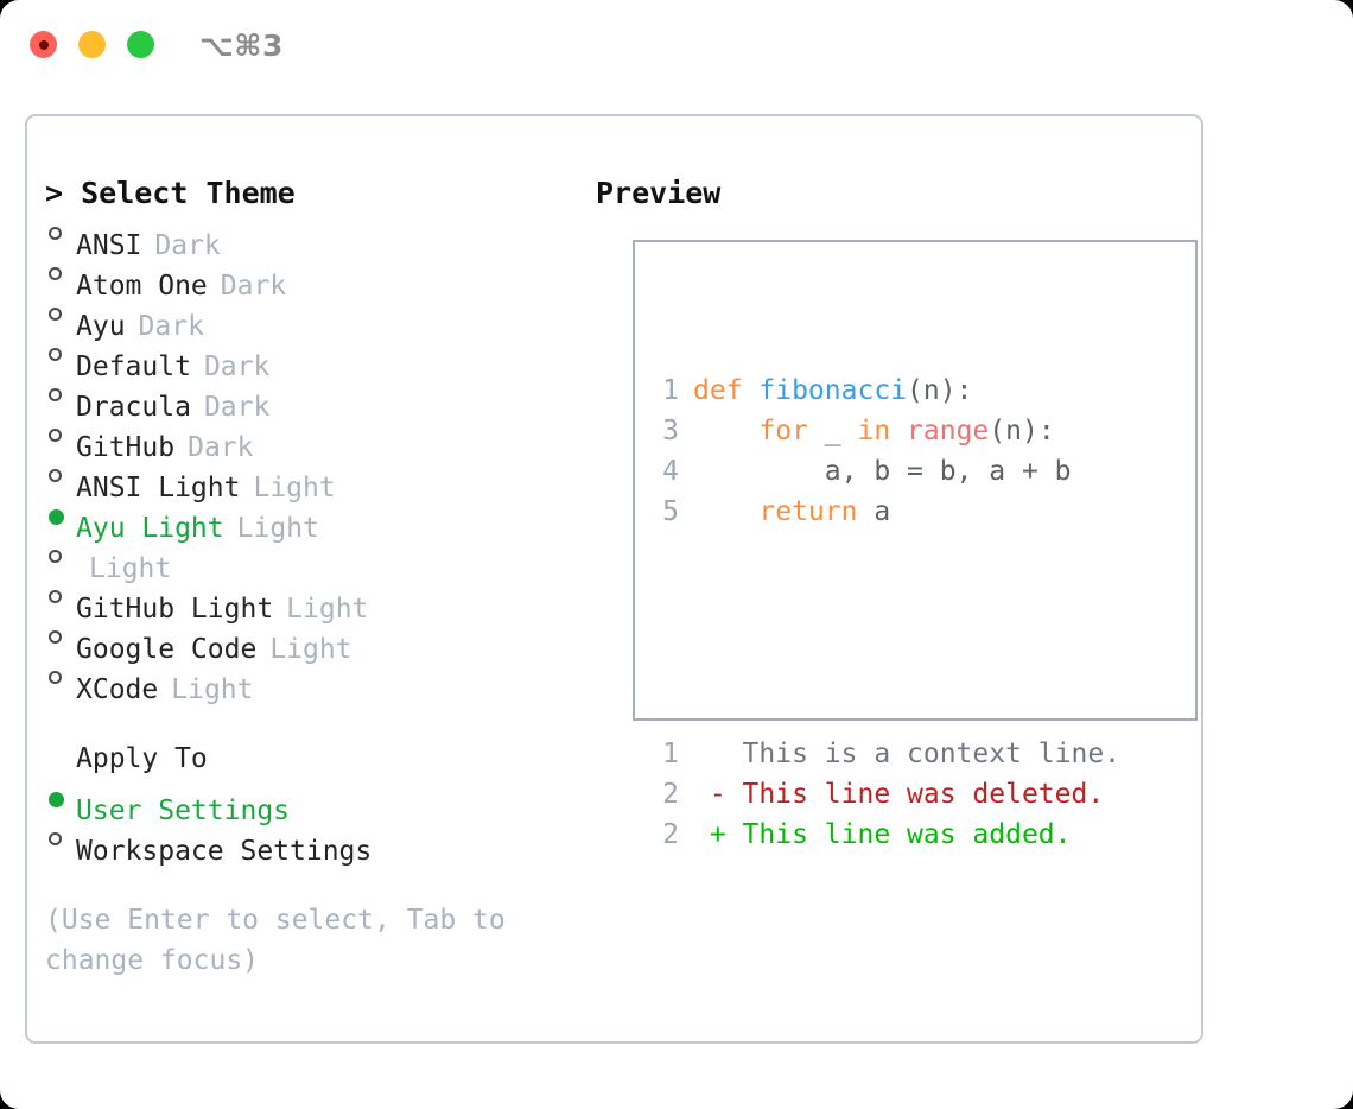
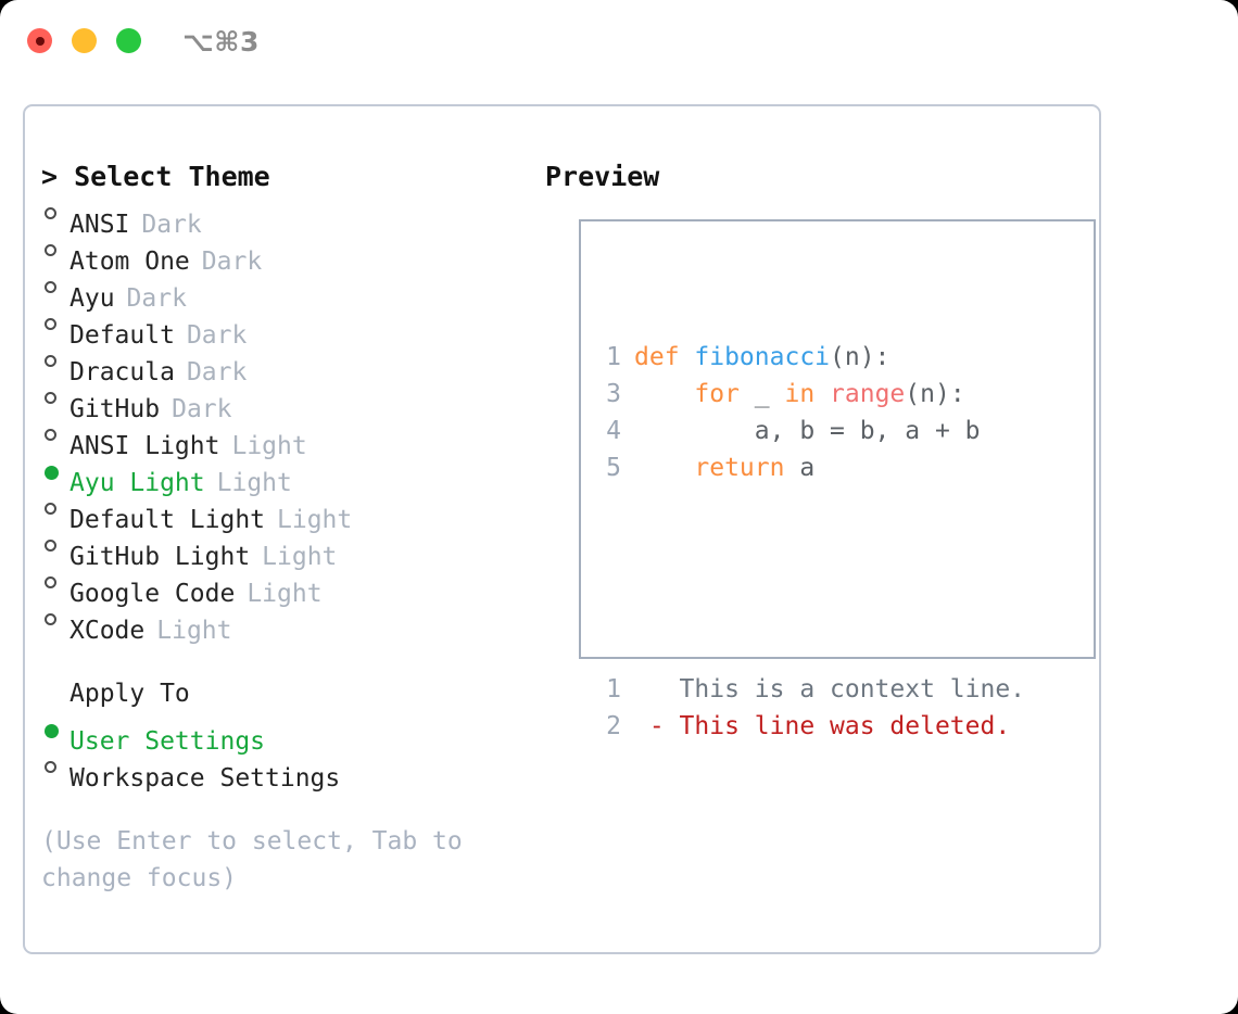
  ⌥⌘3
  > Select Theme
  ANSI
  Dark
  Atom One
  Dark
  Ayu
  Dark
  Default
  Dark
  Dracula
  Dark
  GitHub
  Dark
  ANSI Light
  Light
  Ayu Light
  Light
+ Default Light
  Light
  GitHub Light
  Light
  Google Code
  Light
  XCode
  Light
  Apply To
  User Settings
  Workspace Settings
  (Use Enter to select, Tab to change focus)
  Preview
  1 def fibonacci(n):
  3 for _ in range(n):
  4 a, b = b, a + b
  5 return a
  1 This is a context line.
  2 - This line was deleted.
- 2 + This line was added.
